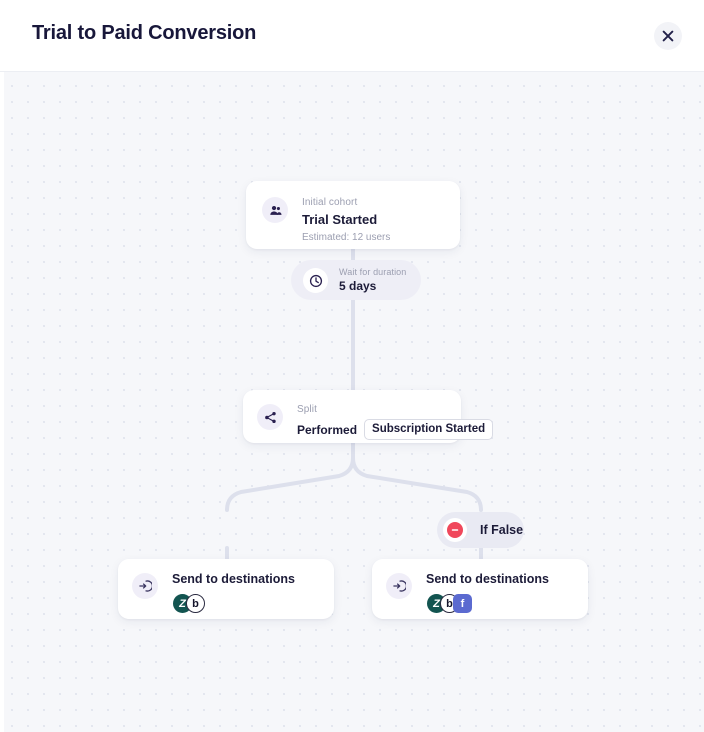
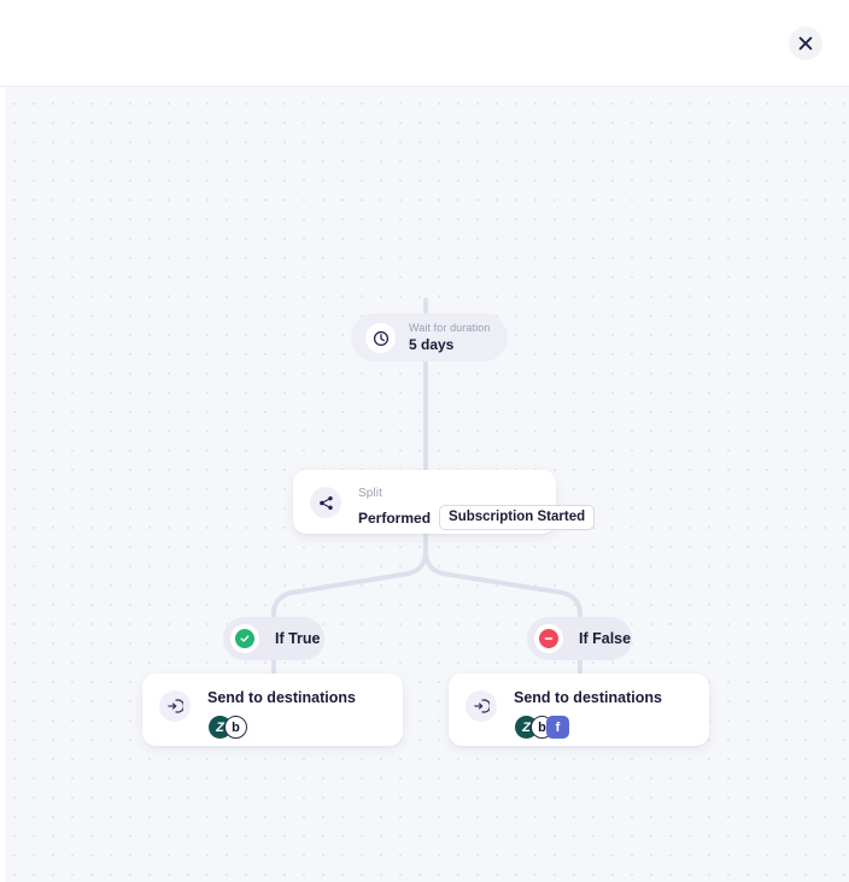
- Trial to Paid Conversion
- Initial cohort
- Trial Started
- Estimated: 12 users
  Wait for duration
  5 days
  Split
  Performed
  Subscription Started
+ If True
  If False
  Send to destinations
  Z
  b
  Send to destinations
  Z
  b
  f
